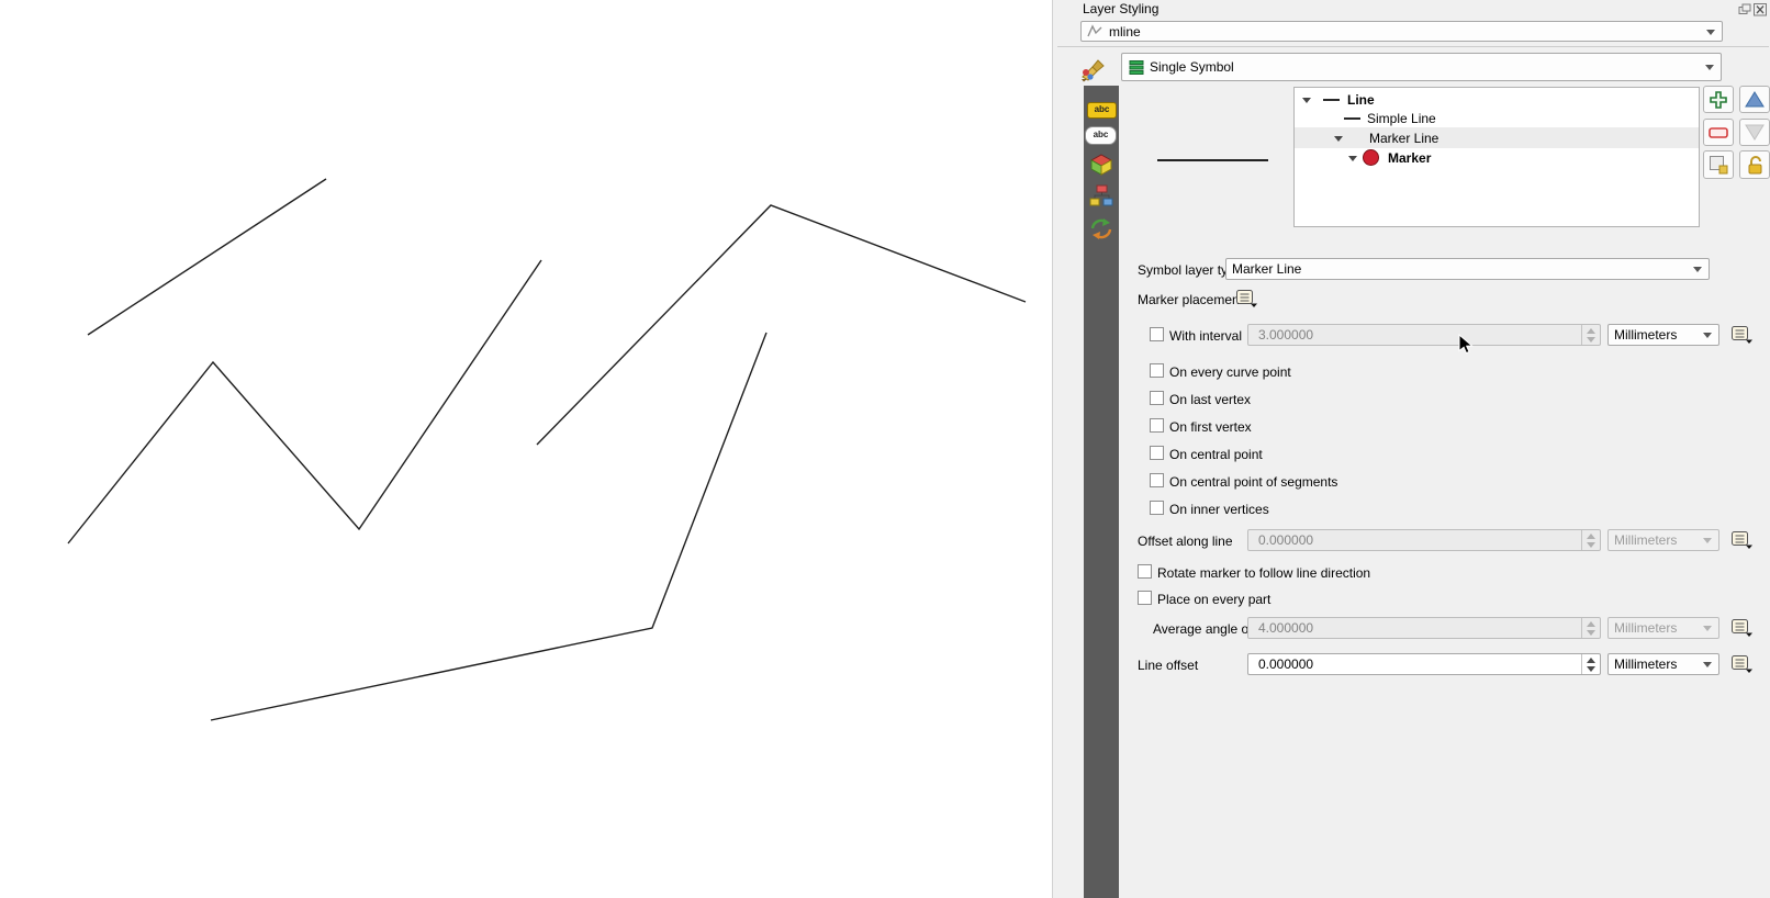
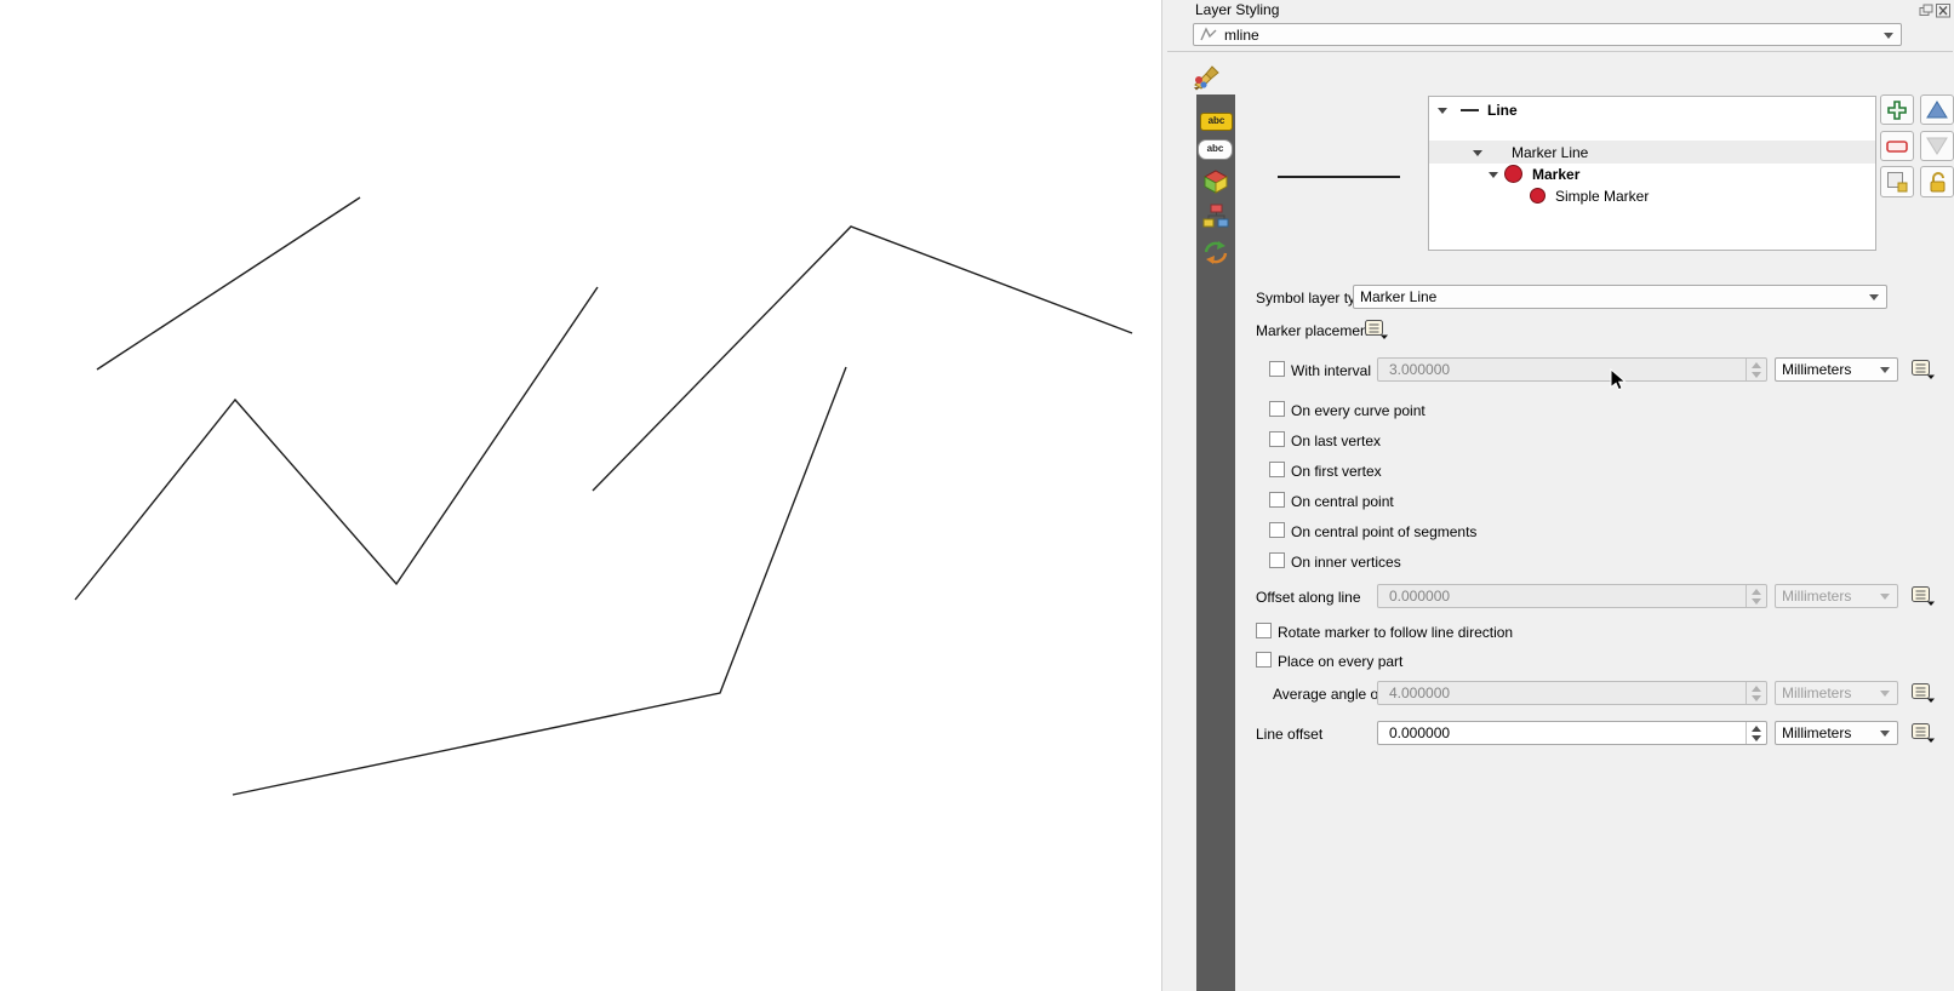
  Layer Styling
  mline
  abc
  abc
- Single Symbol
  Line
- Simple Line
  Marker Line
  Marker
+ Simple Marker
  Symbol layer t
  Marker Line
  Marker placemen
  With interval
  3.000000
  Millimeters
  On every curve point
  On last vertex
  On first vertex
  On central point
  On central point of segments
  On inner vertices
  Offset along line
  0.000000
  Millimeters
  Rotate marker to follow line direction
  Place on every part
  Average angle o
  4.000000
  Millimeters
  Line offset
  0.000000
  Millimeters
